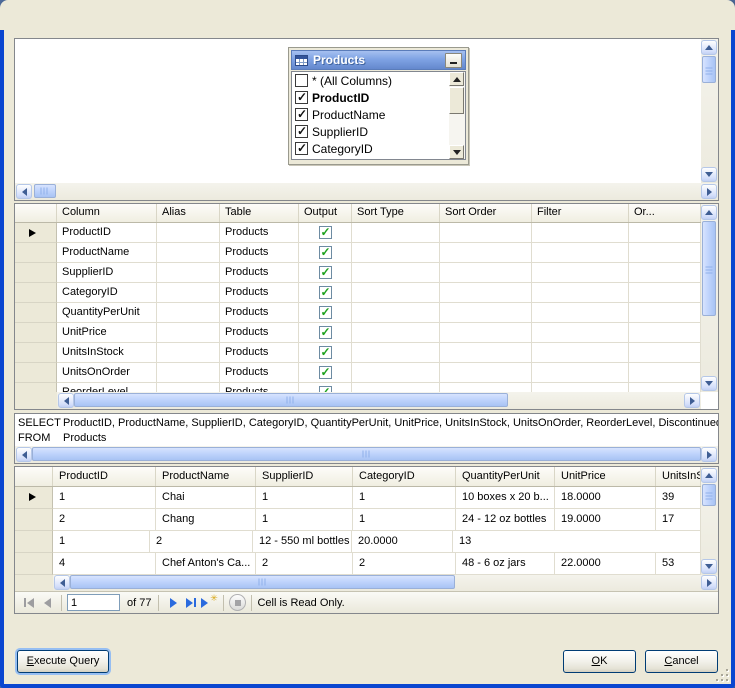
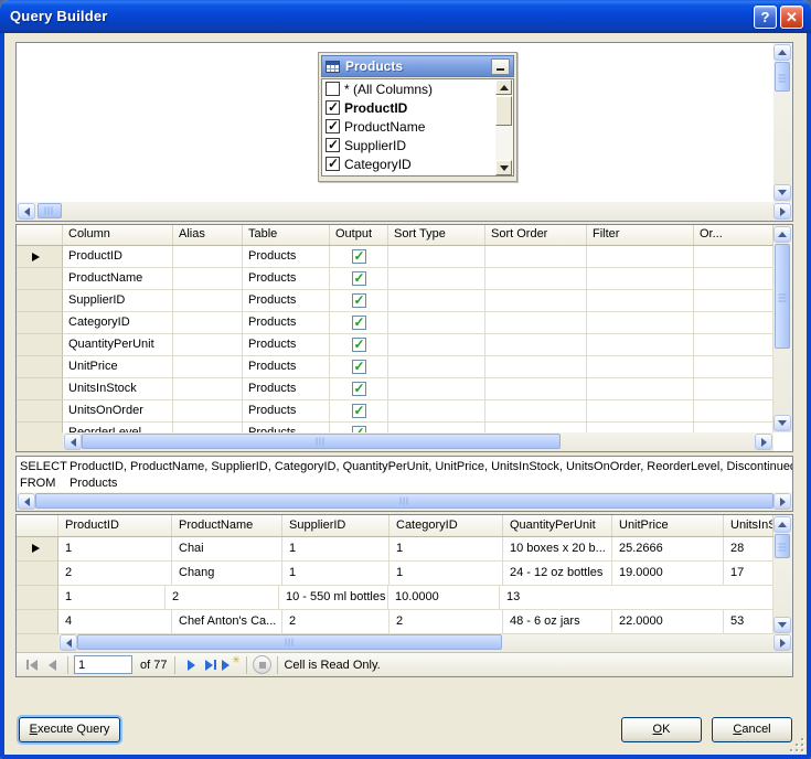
+ Query Builder
+ ?
+ ✕
  Products
  * (All Columns)
  ProductID
  ProductName
  SupplierID
  CategoryID
  Column
  Alias
  Table
  Output
  Sort Type
  Sort Order
  Filter
  Or...
  ProductID
  Products
  ProductName
  Products
  SupplierID
  Products
  CategoryID
  Products
  QuantityPerUnit
  Products
  UnitPrice
  Products
  UnitsInStock
  Products
  UnitsOnOrder
  Products
  SELECT
  ProductID, ProductName, SupplierID, CategoryID, QuantityPerUnit, UnitPrice, UnitsInStock, UnitsOnOrder, ReorderLevel, Discontinue
  FROM
  Products
  ProductID
  ProductName
  SupplierID
  CategoryID
  QuantityPerUnit
  UnitPrice
  1
  Chai
  1
  1
  10 boxes x 20 b...
- 18.0000
+ 25.2666
- 39
+ 28
  2
  Chang
  1
  1
  24 - 12 oz bottles
  19.0000
  17
  1
  2
- 12 - 550 ml bottles
+ 10 - 550 ml bottles
- 20.0000
+ 10.0000
  13
  4
  Chef Anton's Ca...
  2
  2
  48 - 6 oz jars
  22.0000
  53
  1
  of 77
  ✳
  Cell is Read Only.
  Execute Query
  OK
  Cancel
